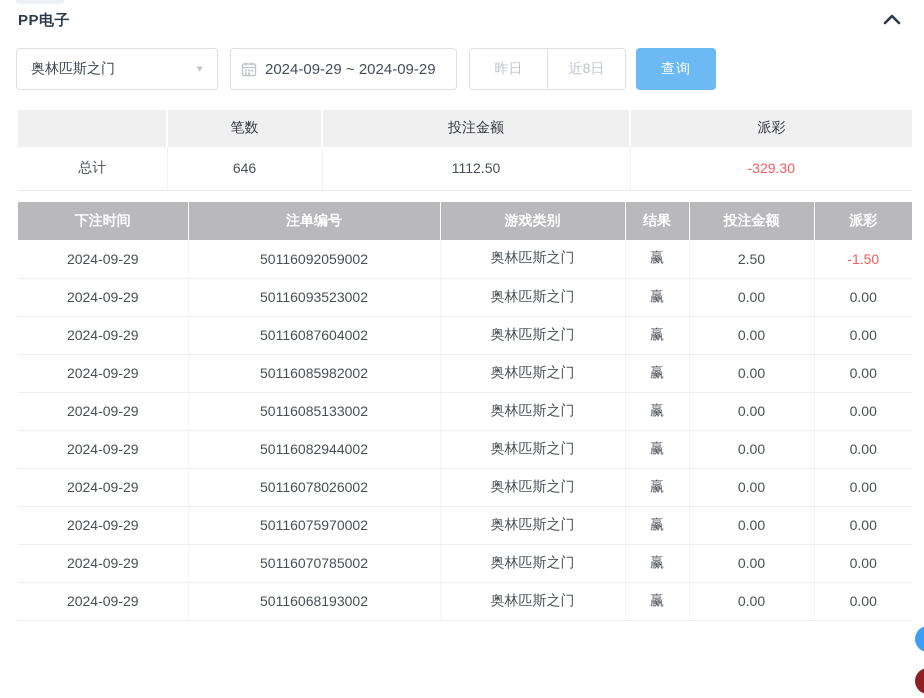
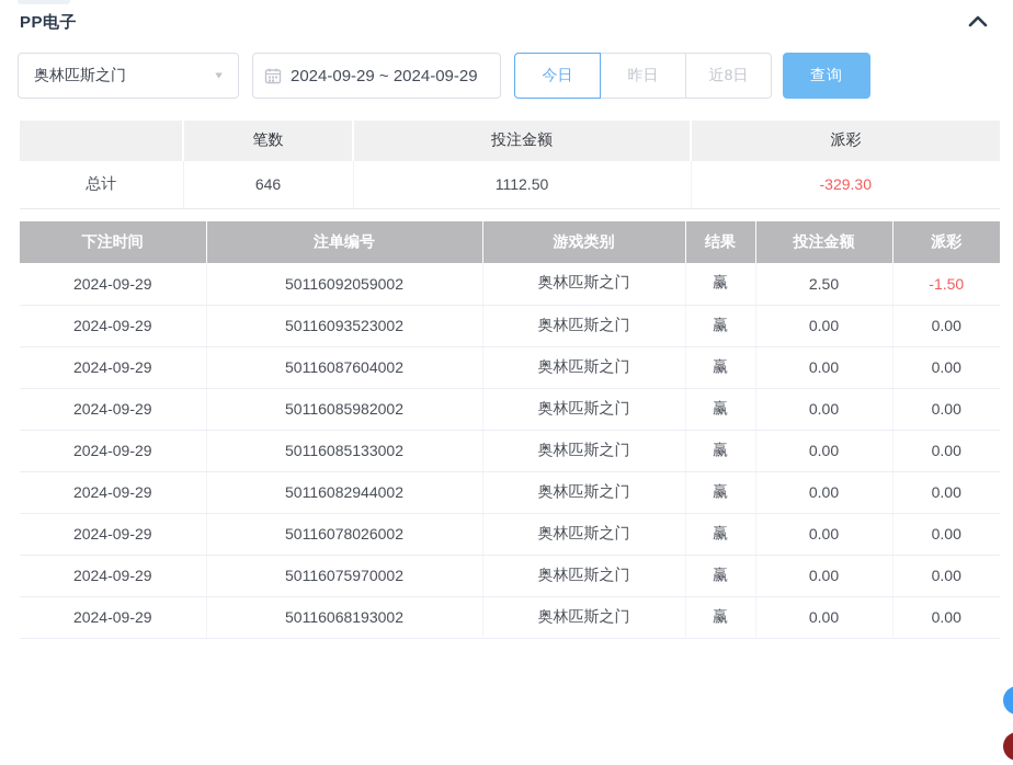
  PP电子
  奥林匹斯之门
  ▼
  2024-09-29 ~ 2024-09-29
+ 今日
  昨日
  近8日
  查询
  	笔数	投注金额	派彩
  总计	646	1112.50	-329.30
  下注时间	注单编号	游戏类别	结果	投注金额	派彩
  2024-09-29	50116092059002	奥林匹斯之门	赢	2.50	-1.50
  2024-09-29	50116093523002	奥林匹斯之门	赢	0.00	0.00
  2024-09-29	50116087604002	奥林匹斯之门	赢	0.00	0.00
  2024-09-29	50116085982002	奥林匹斯之门	赢	0.00	0.00
  2024-09-29	50116085133002	奥林匹斯之门	赢	0.00	0.00
  2024-09-29	50116082944002	奥林匹斯之门	赢	0.00	0.00
  2024-09-29	50116078026002	奥林匹斯之门	赢	0.00	0.00
  2024-09-29	50116075970002	奥林匹斯之门	赢	0.00	0.00
- 2024-09-29	50116070785002	奥林匹斯之门	赢	0.00	0.00
  2024-09-29	50116068193002	奥林匹斯之门	赢	0.00	0.00
